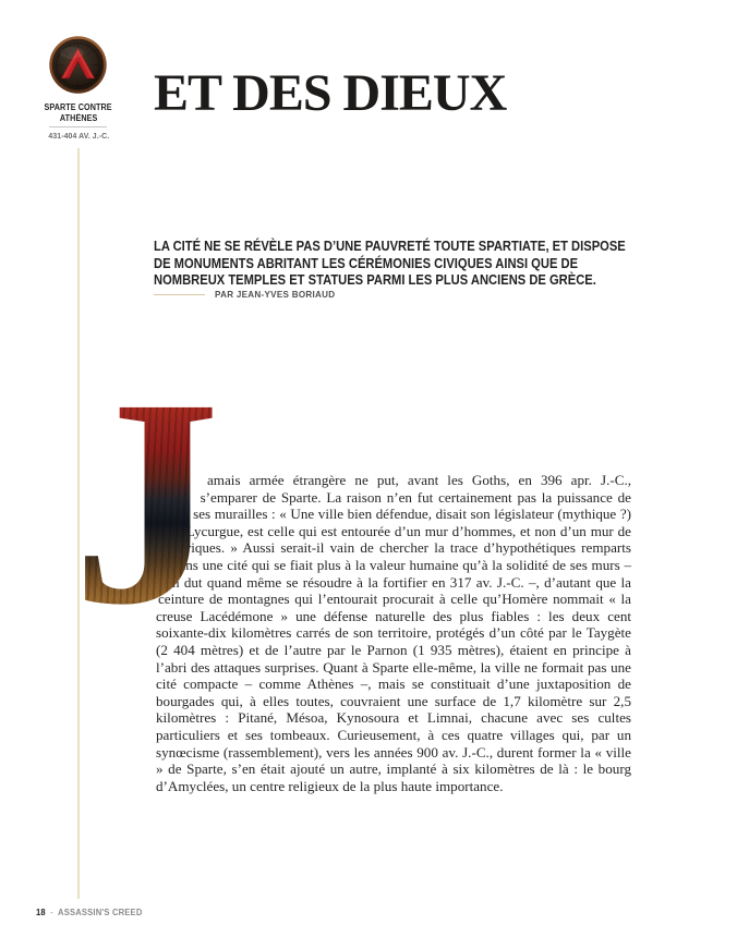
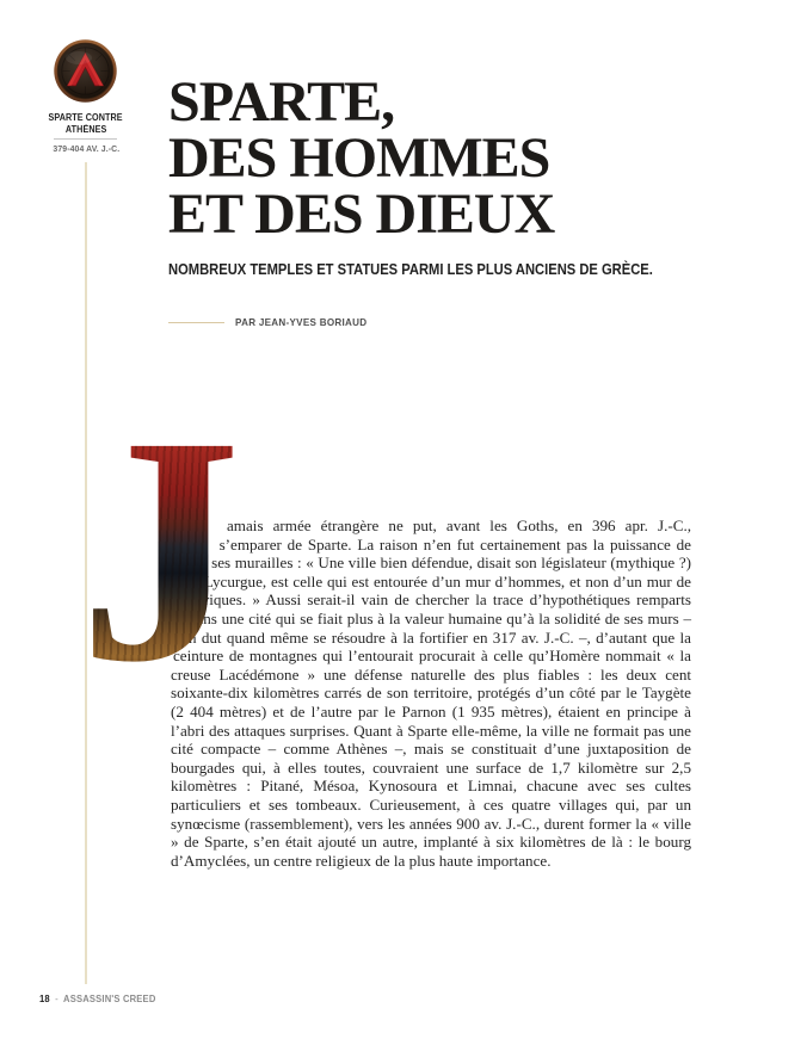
  SPARTE CONTRE
  ATHÈNES
- 431-404 AV. J.-C.
+ 379-404 AV. J.-C.
+ SPARTE,
+ DES HOMMES
  ET DES DIEUX
- LA CITÉ NE SE RÉVÈLE PAS D’UNE PAUVRETÉ TOUTE SPARTIATE, ET DISPOSE
- DE MONUMENTS ABRITANT LES CÉRÉMONIES CIVIQUES AINSI QUE DE
  NOMBREUX TEMPLES ET STATUES PARMI LES PLUS ANCIENS DE GRÈCE.
  PAR JEAN-YVES BORIAUD
  J
  ais armée étrangère ne put, avant les Goths, en 396 apr. J.-C., mparer de Sparte. La raison n’en fut certainement pas la puissance de urailles : « Une ville bien défendue, disait son législateur (mythique ?) gue, est celle qui est entourée d’un mur d’hommes, et non d’un mur de . » Aussi serait-il vain de chercher la trace d’hypothétiques remparts cité qui se fiait plus à la valeur humaine qu’à la solidité de ses murs – and même se résoudre à la fortifier en 317 av. J.-C. –, d’autant que la montagnes qui l’entourait procurait à celle qu’Homère nommait « la édémone » une défense naturelle des plus fiables : les deux cent soixante-dix kilomètres carrés de son territoire, protégés d’un côté par le Taygète (2 404 mètres) et de l’autre par le Parnon (1 935 mètres), étaient en principe à l’abri des attaques surprises. Quant à Sparte elle-même, la ville ne formait pas une cité compacte – comme Athènes –, mais se constituait d’une juxtaposition de bourgades qui, à elles toutes, couvraient une surface de 1,7 kilomètre sur 2,5 kilomètres : Pitané, Mésoa, Kynosoura et Limnai, chacune avec ses cultes particuliers et ses tombeaux. Curieusement, à ces quatre villages qui, par un synœcisme (rassemblement), vers les années 900 av. J.-C., durent former la « ville » de Sparte, s’en était ajouté un autre, implanté à six kilomètres de là : le bourg d’Amyclées, un centre religieux de la plus haute importance.
  18 - ASSASSIN'S CREED
